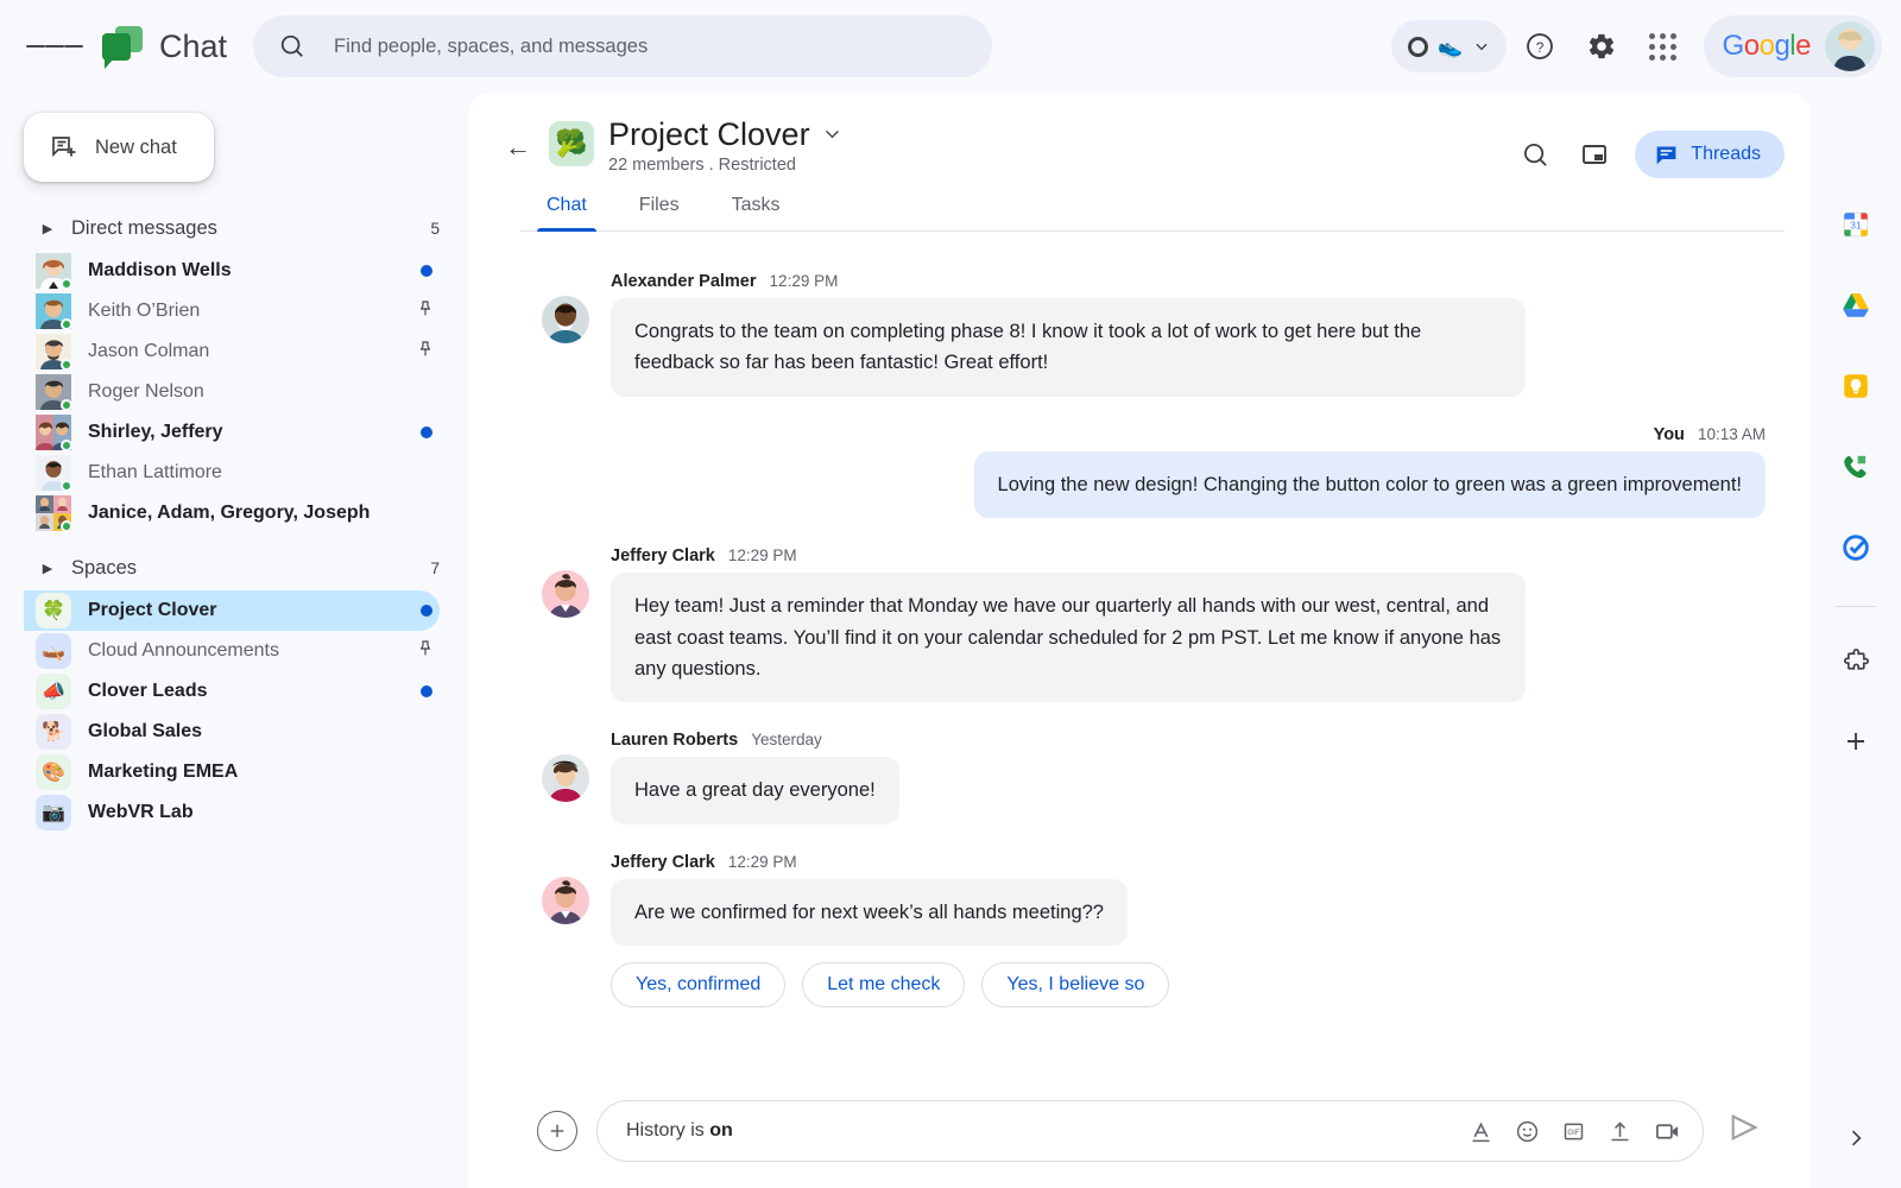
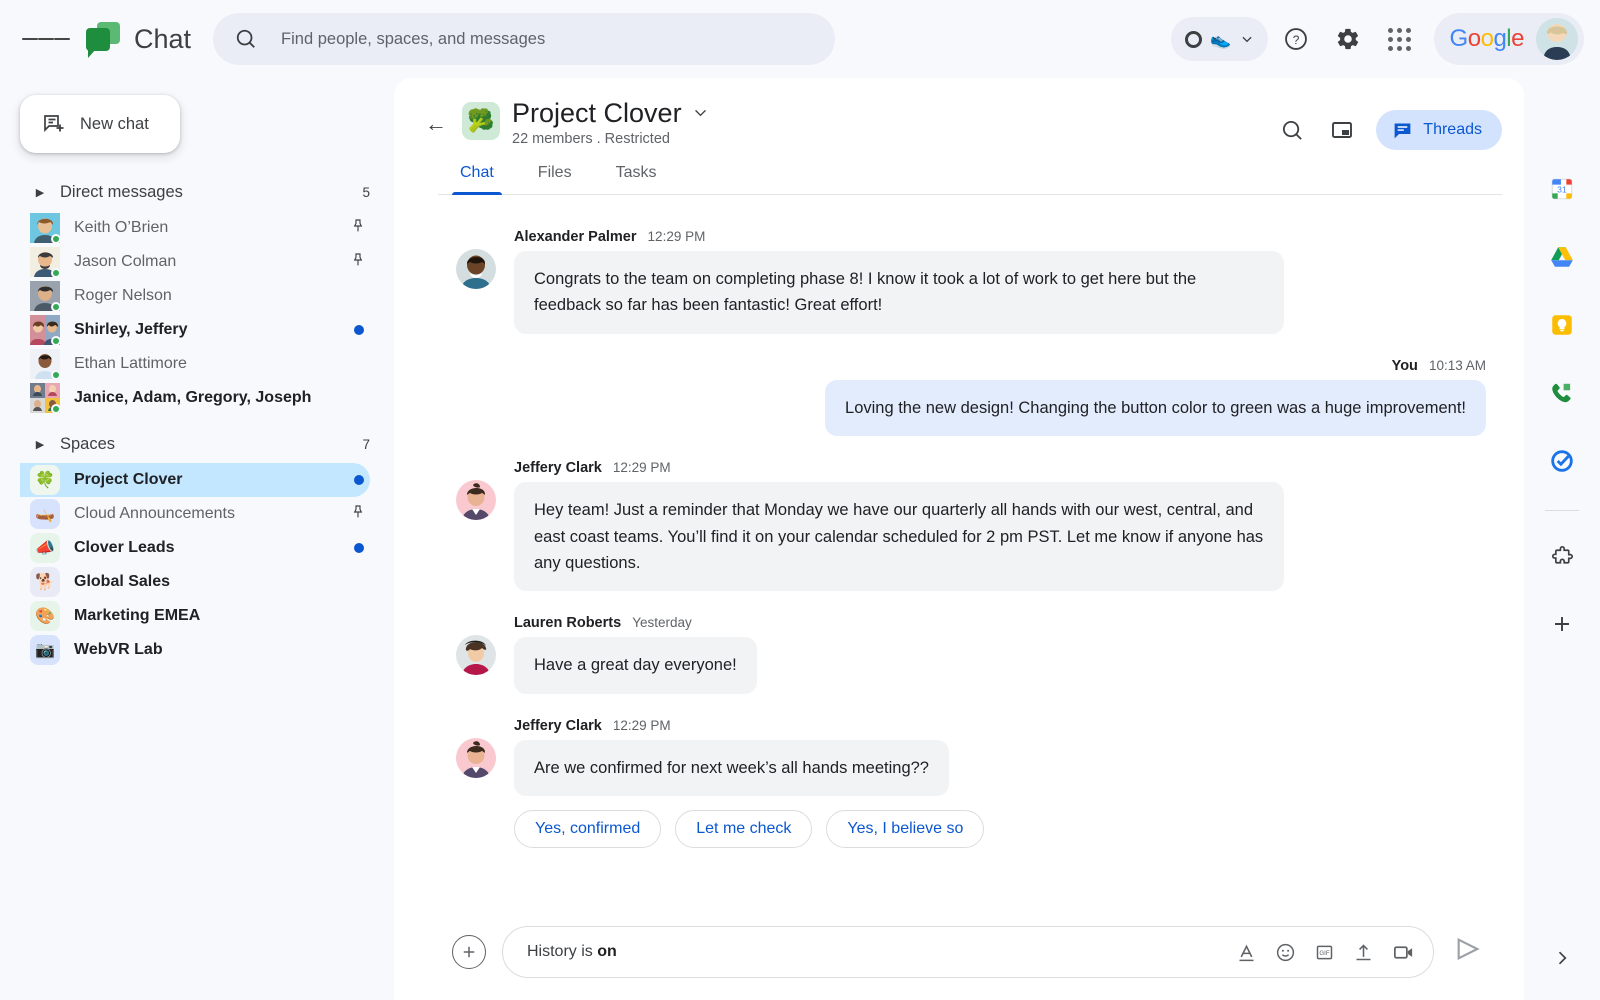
  Chat
  Find people, spaces, and messages
  👟
  ?
  Google
  New chat
  ▶
  Direct messages
  5
- Maddison Wells
  Keith O’Brien
  Jason Colman
  Roger Nelson
  Shirley, Jeffery
  Ethan Lattimore
  Janice, Adam, Gregory, Joseph
  ▶
  Spaces
  7
  🍀
  Project Clover
  🛶
  Cloud Announcements
  📣
  Clover Leads
  🐕
  Global Sales
  🎨
  Marketing EMEA
  📷
  WebVR Lab
  ←
  🥦
  Project Clover
  22 members . Restricted
  Threads
  Chat
  Files
  Tasks
  Alexander Palmer 12:29 PM
  Congrats to the team on completing phase 8! I know it took a lot of work to get here but the feedback so far has been fantastic! Great effort!
  You 10:13 AM
- Loving the new design! Changing the button color to green was a green improvement!
+ Loving the new design! Changing the button color to green was a huge improvement!
  Jeffery Clark 12:29 PM
  Hey team! Just a reminder that Monday we have our quarterly all hands with our west, central, and east coast teams. You’ll find it on your calendar scheduled for 2 pm PST. Let me know if anyone has any questions.
  Lauren Roberts Yesterday
  Have a great day everyone!
  Jeffery Clark 12:29 PM
  Are we confirmed for next week’s all hands meeting??
  Yes, confirmed
  Let me check
  Yes, I believe so
  History is on
  31
